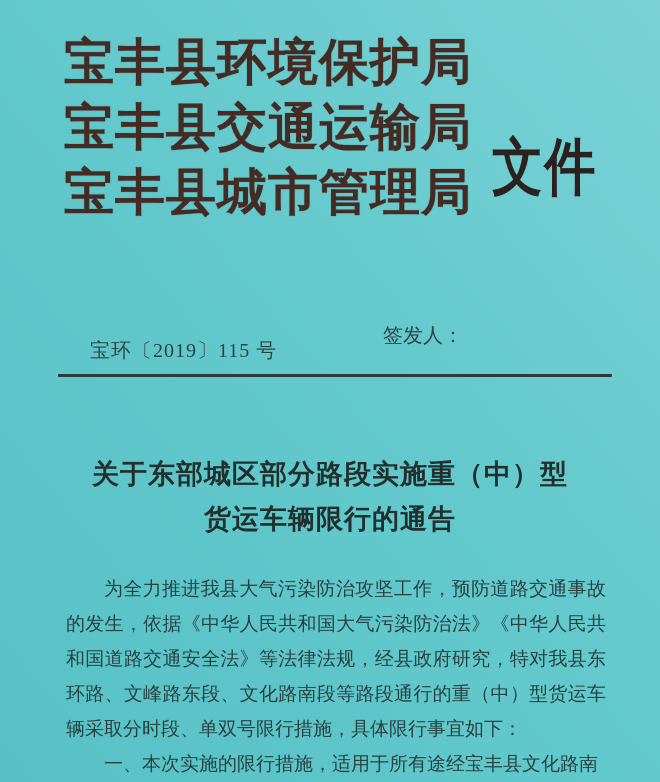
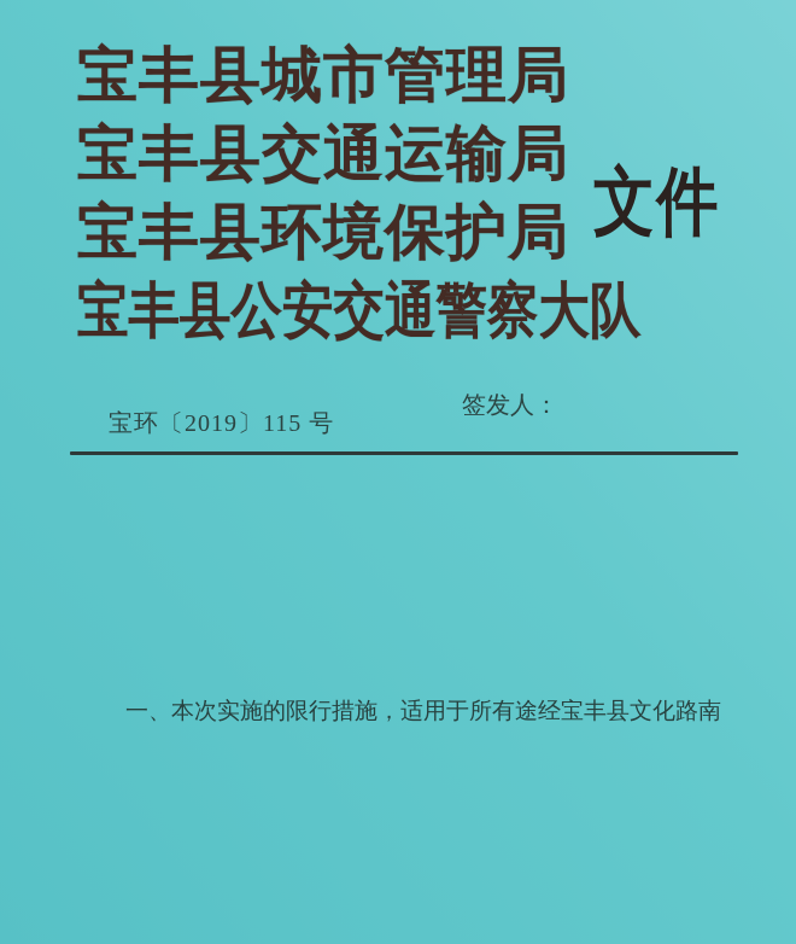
- 宝丰县环境保护局
+ 宝丰县城市管理局
  宝丰县交通运输局
- 宝丰县城市管理局
+ 宝丰县环境保护局
+ 宝丰县公安交通警察大队
  文件
  宝环〔2019〕115 号
  签发人：
- 关于东部城区部分路段实施重（中）型
- 货运车辆限行的通告
- 为全力推进我县大气污染防治攻坚工作，预防道路交通事故的发生，依据《中华人民共和国大气污染防治法》《中华人民共和国道路交通安全法》等法律法规，经县政府研究，特对我县东环路、文峰路东段、文化路南段等路段通行的重（中）型货运车辆采取分时段、单双号限行措施，具体限行事宜如下：
  一、本次实施的限行措施，适用于所有途经宝丰县文化路南
